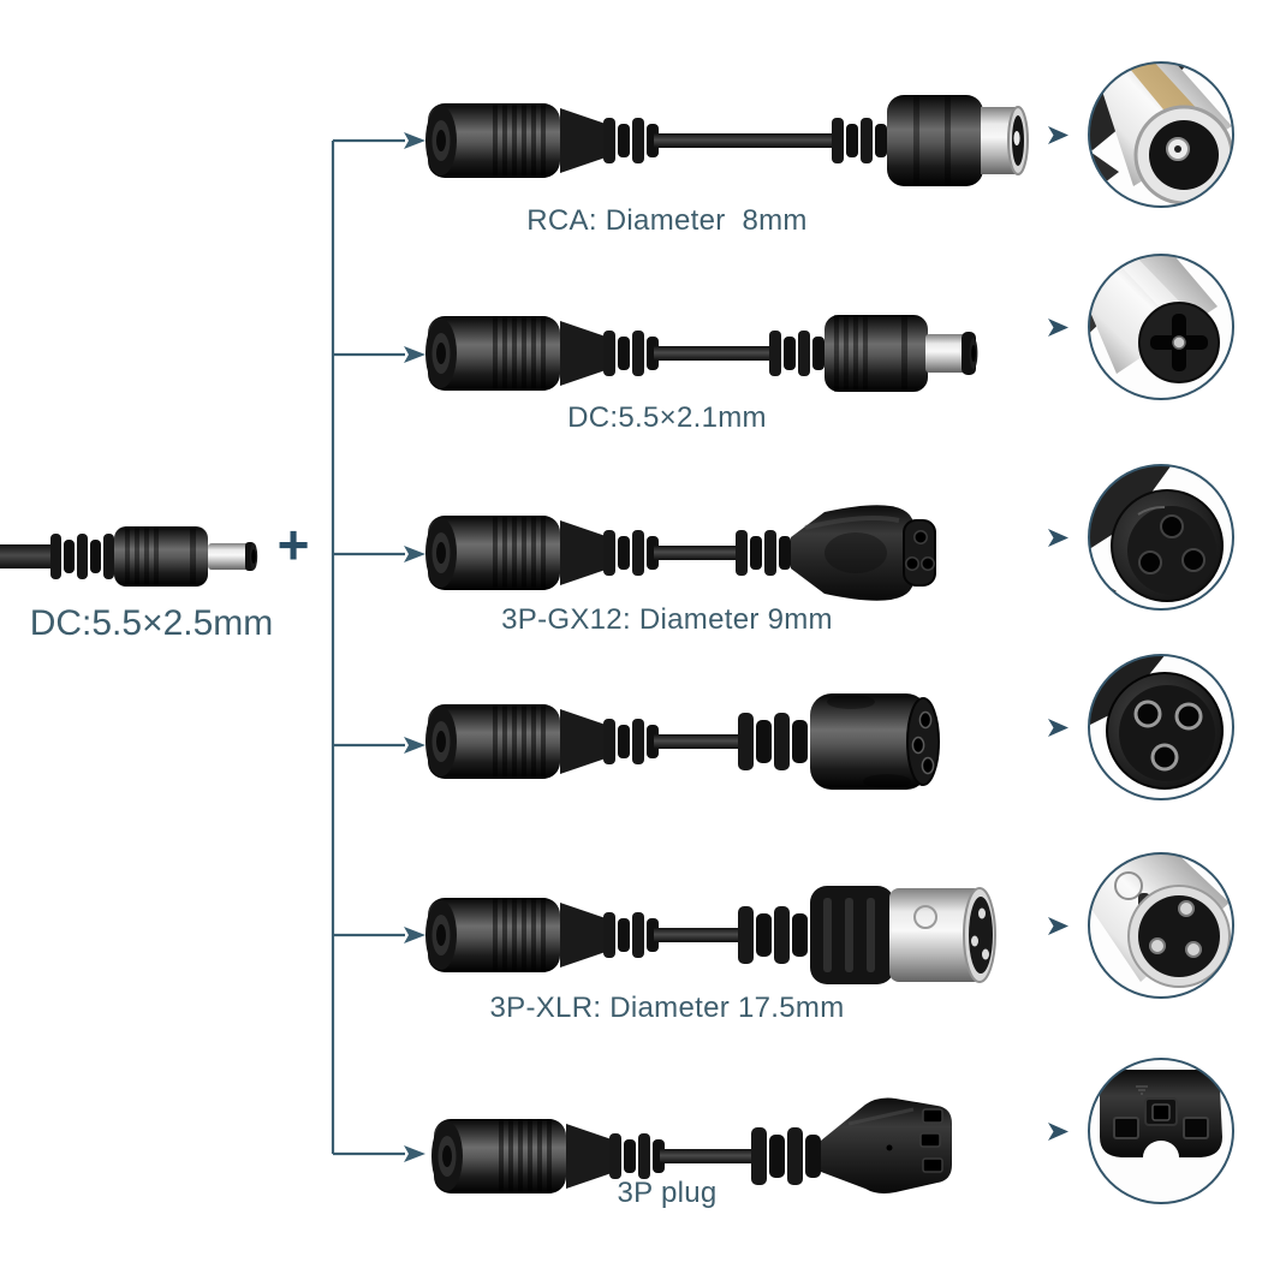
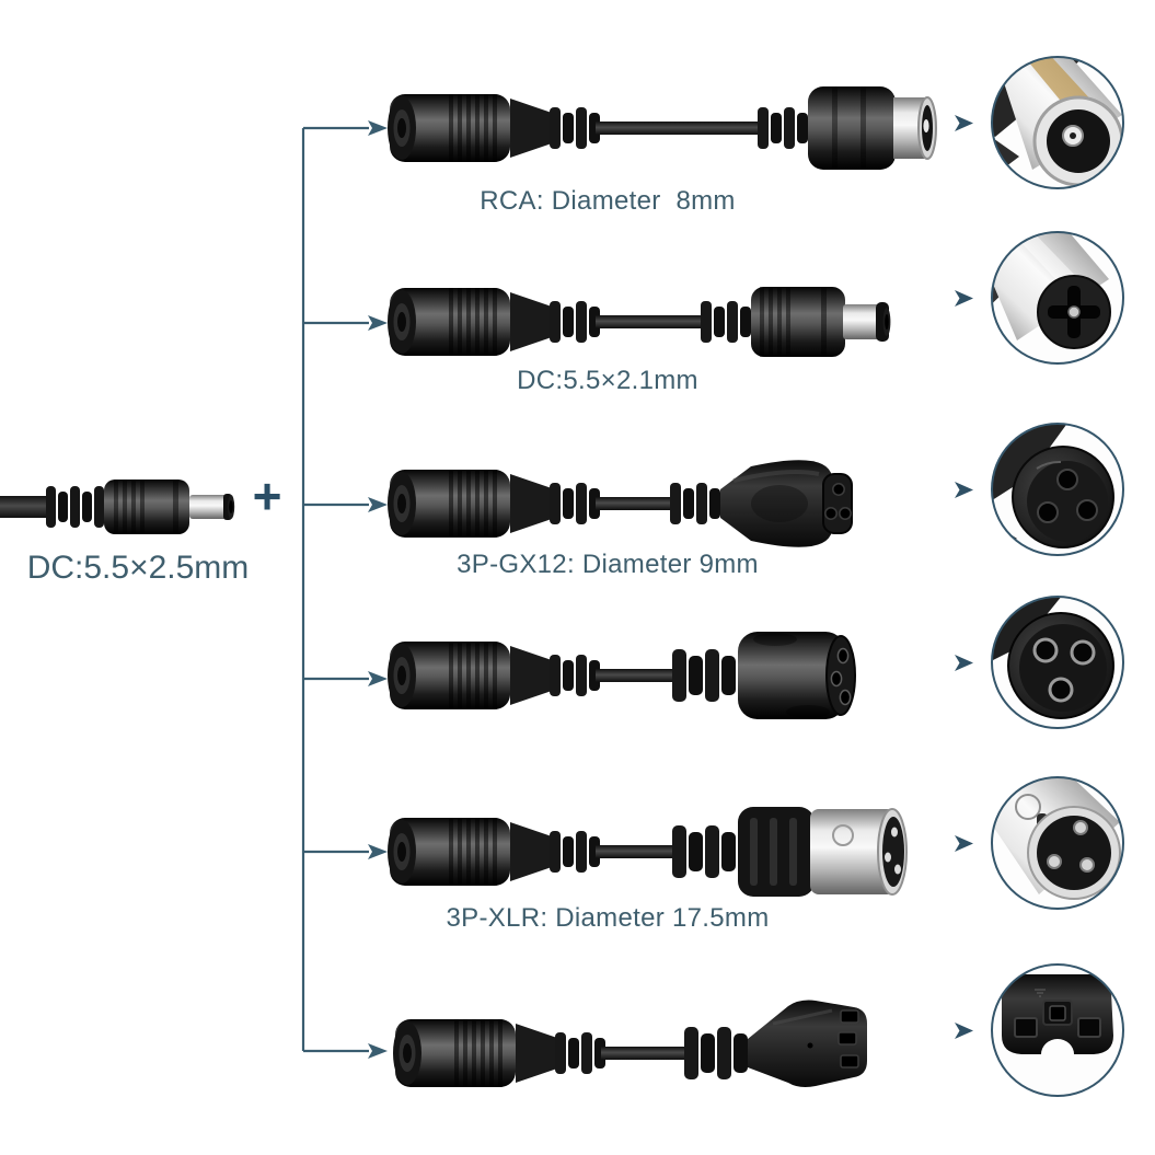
  DC:5.5×2.5mm
  +
  RCA: Diameter 8mm
  DC:5.5×2.1mm
  3P-GX12: Diameter 9mm
  3P-XLR: Diameter 17.5mm
- 3P plug
